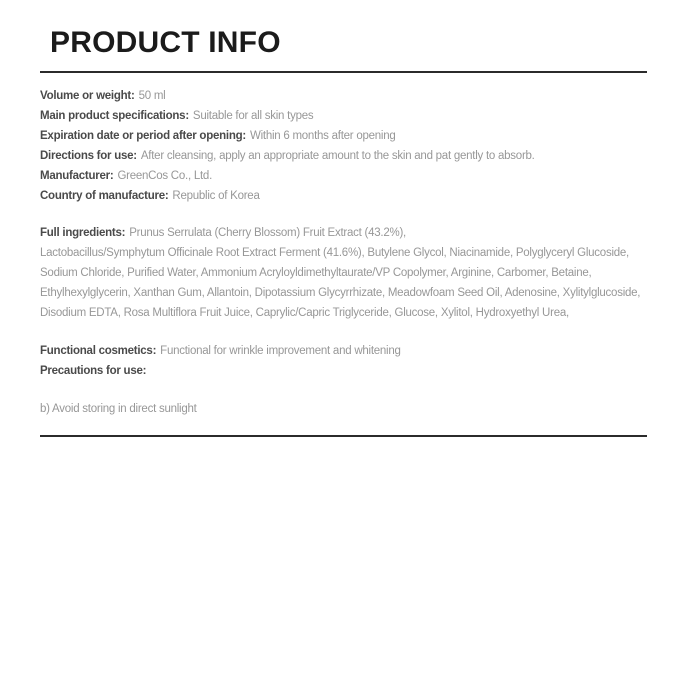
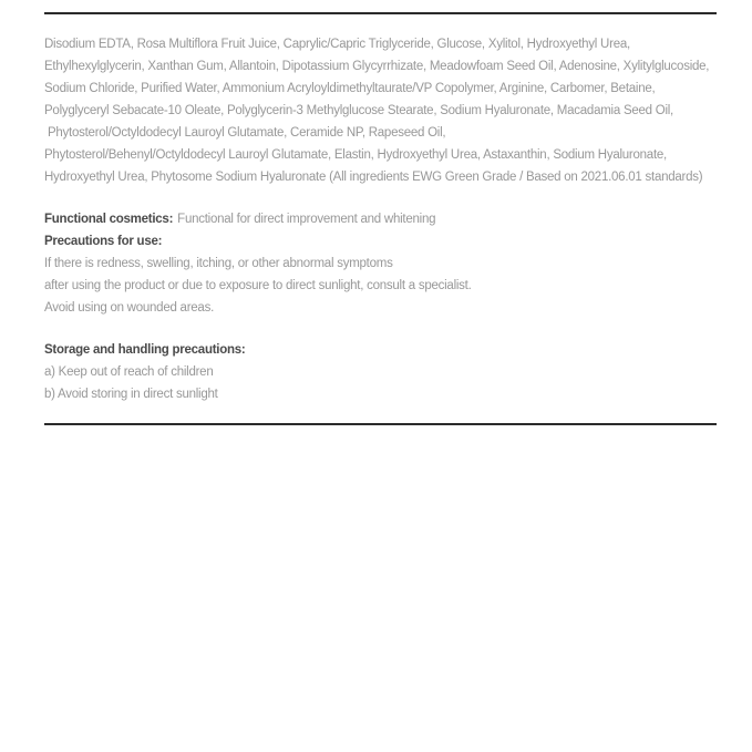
- PRODUCT INFO
- Volume or weight: 50 ml
- Main product specifications: Suitable for all skin types
- Expiration date or period after opening: Within 6 months after opening
- Directions for use: After cleansing, apply an appropriate amount to the skin and pat gently to absorb.
- Manufacturer: GreenCos Co., Ltd.
- Country of manufacture: Republic of Korea
- Full ingredients: Prunus Serrulata (Cherry Blossom) Fruit Extract (43.2%),
- Lactobacillus/Symphytum Officinale Root Extract Ferment (41.6%), Butylene Glycol, Niacinamide, Polyglyceryl Glucoside,
- Sodium Chloride, Purified Water, Ammonium Acryloyldimethyltaurate/VP Copolymer, Arginine, Carbomer, Betaine,
+ Disodium EDTA, Rosa Multiflora Fruit Juice, Caprylic/Capric Triglyceride, Glucose, Xylitol, Hydroxyethyl Urea,
  Ethylhexylglycerin, Xanthan Gum, Allantoin, Dipotassium Glycyrrhizate, Meadowfoam Seed Oil, Adenosine, Xylitylglucoside,
- Disodium EDTA, Rosa Multiflora Fruit Juice, Caprylic/Capric Triglyceride, Glucose, Xylitol, Hydroxyethyl Urea,
+ Sodium Chloride, Purified Water, Ammonium Acryloyldimethyltaurate/VP Copolymer, Arginine, Carbomer, Betaine,
+ Polyglyceryl Sebacate-10 Oleate, Polyglycerin-3 Methylglucose Stearate, Sodium Hyaluronate, Macadamia Seed Oil,
+ Phytosterol/Octyldodecyl Lauroyl Glutamate, Ceramide NP, Rapeseed Oil,
+ Phytosterol/Behenyl/Octyldodecyl Lauroyl Glutamate, Elastin, Hydroxyethyl Urea, Astaxanthin, Sodium Hyaluronate,
+ Hydroxyethyl Urea, Phytosome Sodium Hyaluronate (All ingredients EWG Green Grade / Based on 2021.06.01 standards)
- Functional cosmetics: Functional for wrinkle improvement and whitening
+ Functional cosmetics: Functional for direct improvement and whitening
  Precautions for use:
+ If there is redness, swelling, itching, or other abnormal symptoms
+ after using the product or due to exposure to direct sunlight, consult a specialist.
+ Avoid using on wounded areas.
+ Storage and handling precautions:
+ a) Keep out of reach of children
  b) Avoid storing in direct sunlight
